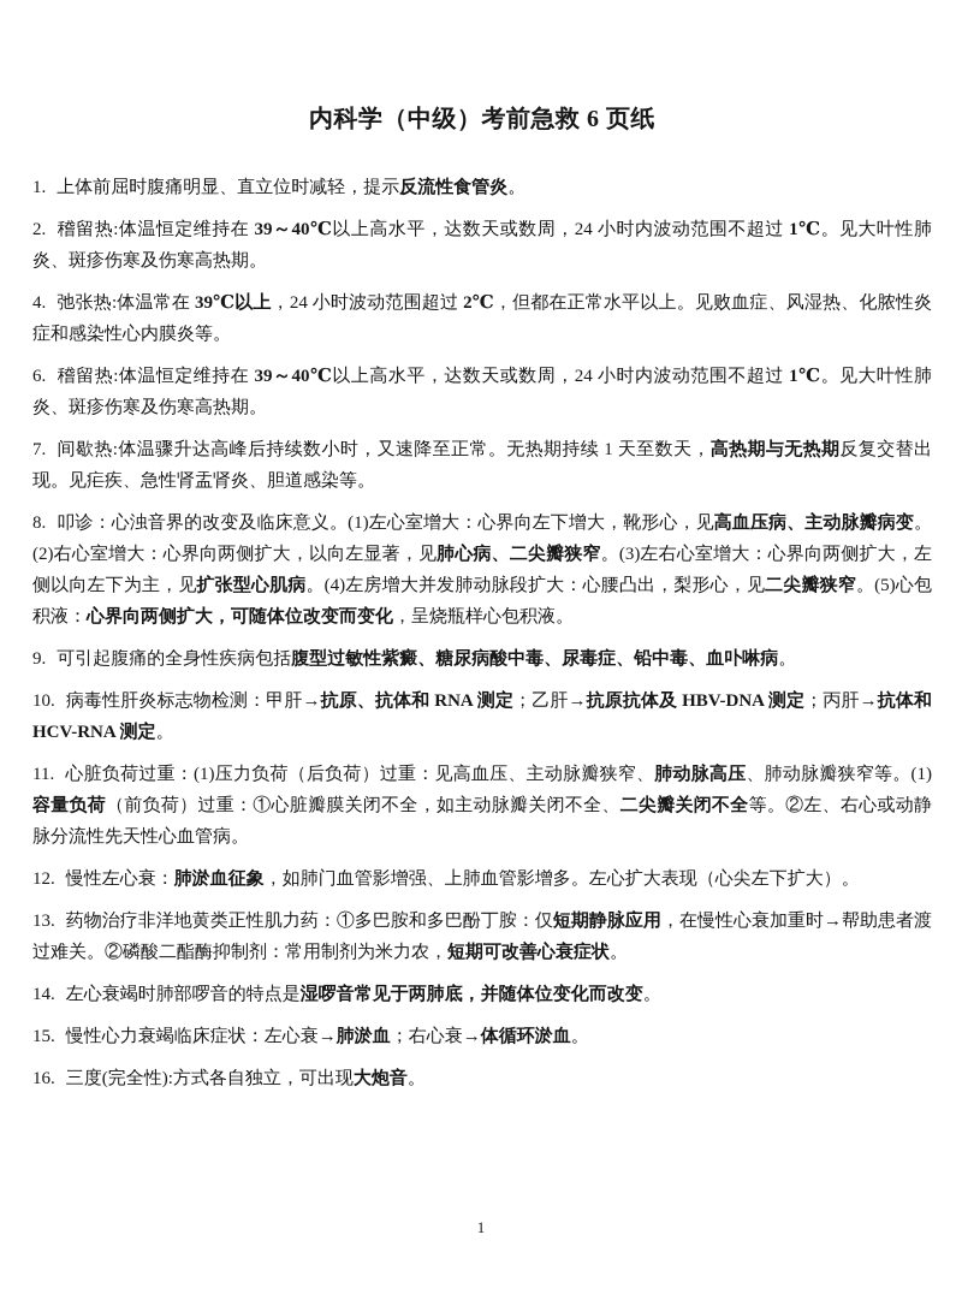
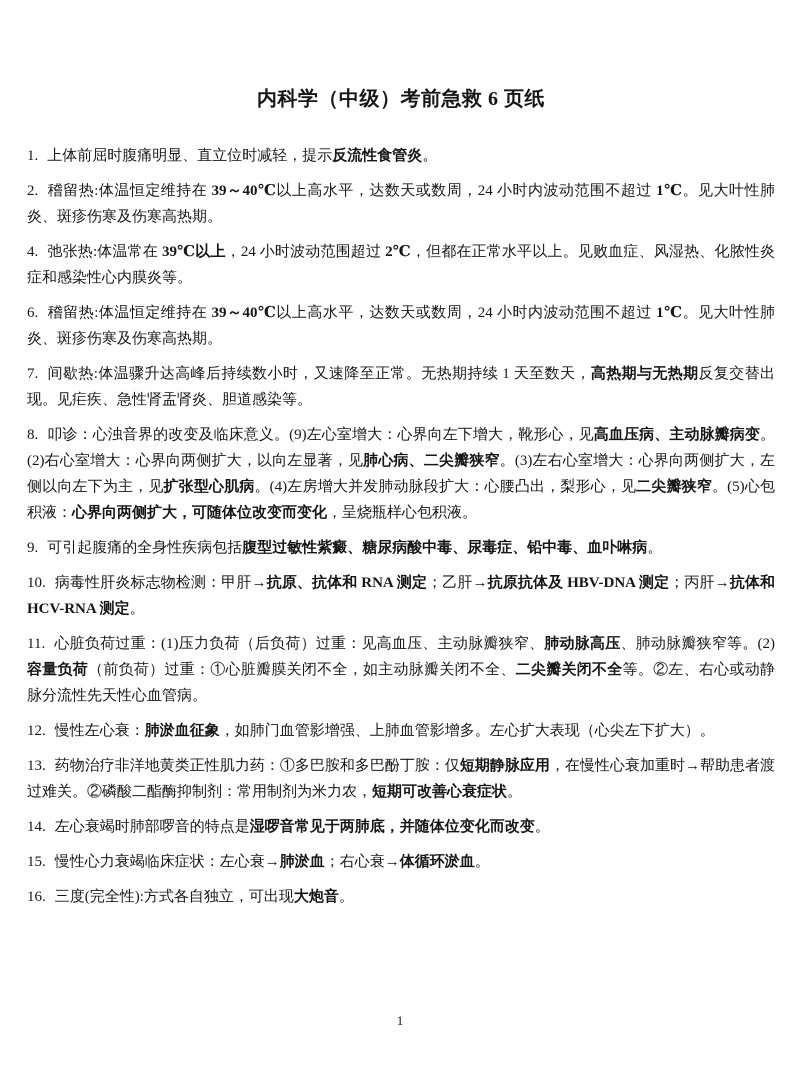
  内科学（中级）考前急救 6 页纸
  1. 上体前屈时腹痛明显、直立位时减轻，提示反流性食管炎。
  2. 稽留热:体温恒定维持在 39～40℃以上高水平，达数天或数周，24 小时内波动范围不超过 1℃。见大叶性肺炎、斑疹伤寒及伤寒高热期。
  4. 弛张热:体温常在 39℃以上，24 小时波动范围超过 2℃，但都在正常水平以上。见败血症、风湿热、化脓性炎症和感染性心内膜炎等。
  6. 稽留热:体温恒定维持在 39～40℃以上高水平，达数天或数周，24 小时内波动范围不超过 1℃。见大叶性肺炎、斑疹伤寒及伤寒高热期。
  7. 间歇热:体温骤升达高峰后持续数小时，又速降至正常。无热期持续 1 天至数天，高热期与无热期反复交替出现。见疟疾、急性肾盂肾炎、胆道感染等。
- 8. 叩诊：心浊音界的改变及临床意义。(1)左心室增大：心界向左下增大，靴形心，见高血压病、主动脉瓣病变。(2)右心室增大：心界向两侧扩大，以向左显著，见肺心病、二尖瓣狭窄。(3)左右心室增大：心界向两侧扩大，左侧以向左下为主，见扩张型心肌病。(4)左房增大并发肺动脉段扩大：心腰凸出，梨形心，见二尖瓣狭窄。(5)心包积液：心界向两侧扩大，可随体位改变而变化，呈烧瓶样心包积液。
+ 8. 叩诊：心浊音界的改变及临床意义。(9)左心室增大：心界向左下增大，靴形心，见高血压病、主动脉瓣病变。(2)右心室增大：心界向两侧扩大，以向左显著，见肺心病、二尖瓣狭窄。(3)左右心室增大：心界向两侧扩大，左侧以向左下为主，见扩张型心肌病。(4)左房增大并发肺动脉段扩大：心腰凸出，梨形心，见二尖瓣狭窄。(5)心包积液：心界向两侧扩大，可随体位改变而变化，呈烧瓶样心包积液。
  9. 可引起腹痛的全身性疾病包括腹型过敏性紫癜、糖尿病酸中毒、尿毒症、铅中毒、血卟啉病。
  10. 病毒性肝炎标志物检测：甲肝→抗原、抗体和 RNA 测定；乙肝→抗原抗体及 HBV-DNA 测定；丙肝→抗体和 HCV-RNA 测定。
- 11. 心脏负荷过重：(1)压力负荷（后负荷）过重：见高血压、主动脉瓣狭窄、肺动脉高压、肺动脉瓣狭窄等。(1)容量负荷（前负荷）过重：①心脏瓣膜关闭不全，如主动脉瓣关闭不全、二尖瓣关闭不全等。②左、右心或动静脉分流性先天性心血管病。
+ 11. 心脏负荷过重：(1)压力负荷（后负荷）过重：见高血压、主动脉瓣狭窄、肺动脉高压、肺动脉瓣狭窄等。(2)容量负荷（前负荷）过重：①心脏瓣膜关闭不全，如主动脉瓣关闭不全、二尖瓣关闭不全等。②左、右心或动静脉分流性先天性心血管病。
  12. 慢性左心衰：肺淤血征象，如肺门血管影增强、上肺血管影增多。左心扩大表现（心尖左下扩大）。
  13. 药物治疗非洋地黄类正性肌力药：①多巴胺和多巴酚丁胺：仅短期静脉应用，在慢性心衰加重时→帮助患者渡过难关。②磷酸二酯酶抑制剂：常用制剂为米力农，短期可改善心衰症状。
  14. 左心衰竭时肺部啰音的特点是湿啰音常见于两肺底，并随体位变化而改变。
  15. 慢性心力衰竭临床症状：左心衰→肺淤血；右心衰→体循环淤血。
  16. 三度(完全性):方式各自独立，可出现大炮音。
  1
